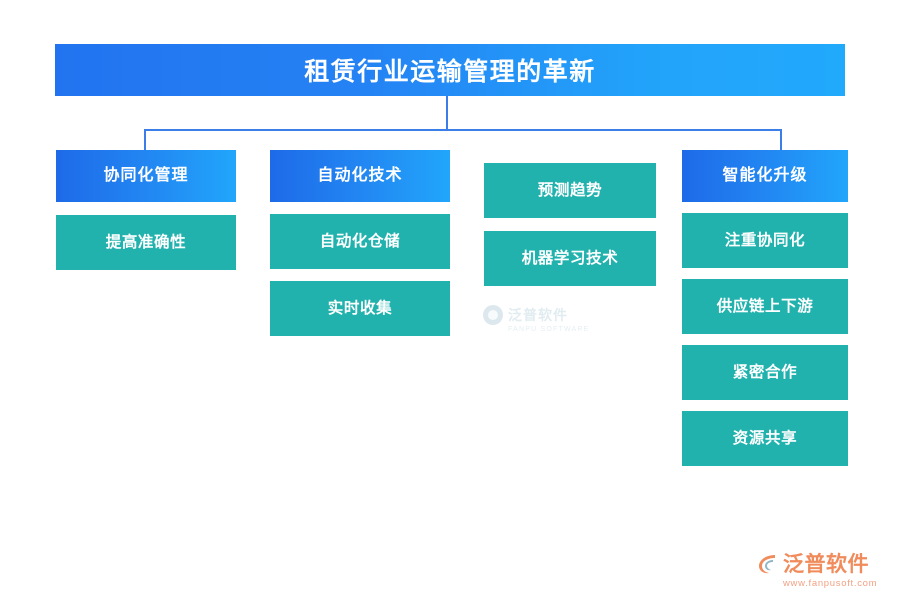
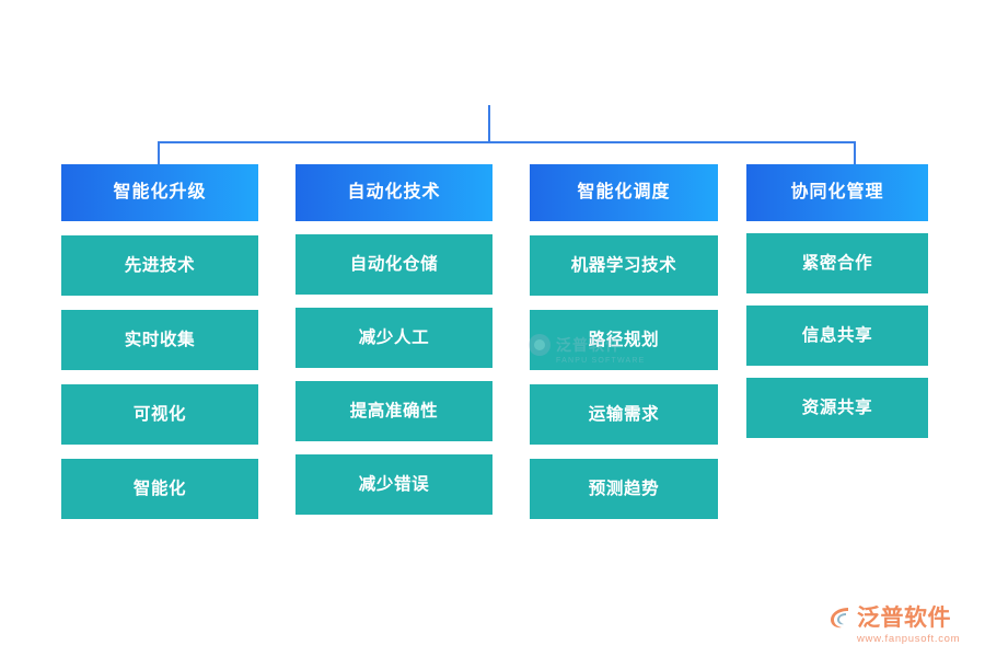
- 租赁行业运输管理的革新
- 协同化管理
+ 智能化升级
+ 先进技术
- 提高准确性
+ 实时收集
+ 可视化
+ 智能化
  自动化技术
  自动化仓储
+ 减少人工
- 实时收集
+ 提高准确性
+ 减少错误
+ 智能化调度
- 预测趋势
+ 机器学习技术
+ 路径规划
+ 运输需求
- 机器学习技术
+ 预测趋势
- 智能化升级
+ 协同化管理
- 注重协同化
- 供应链上下游
  紧密合作
+ 信息共享
  资源共享
  泛普软件
  泛普软件
  www.fanpusoft.com
